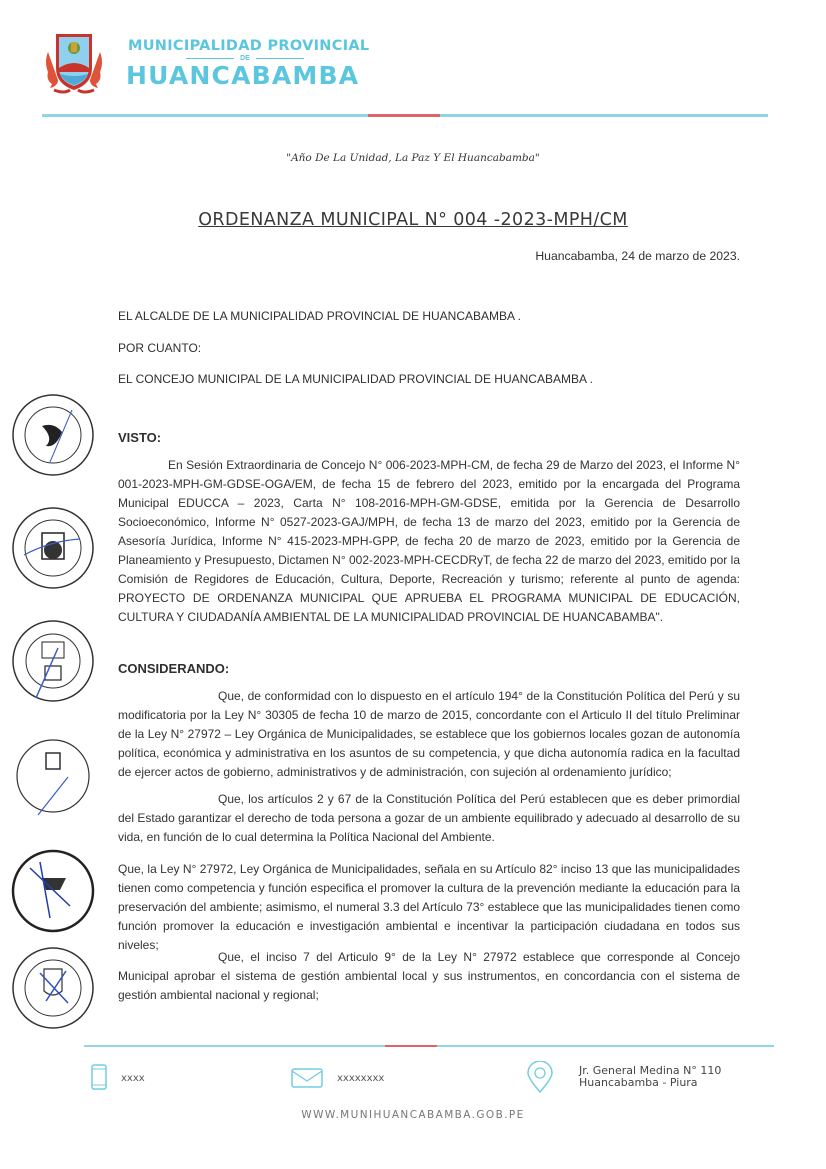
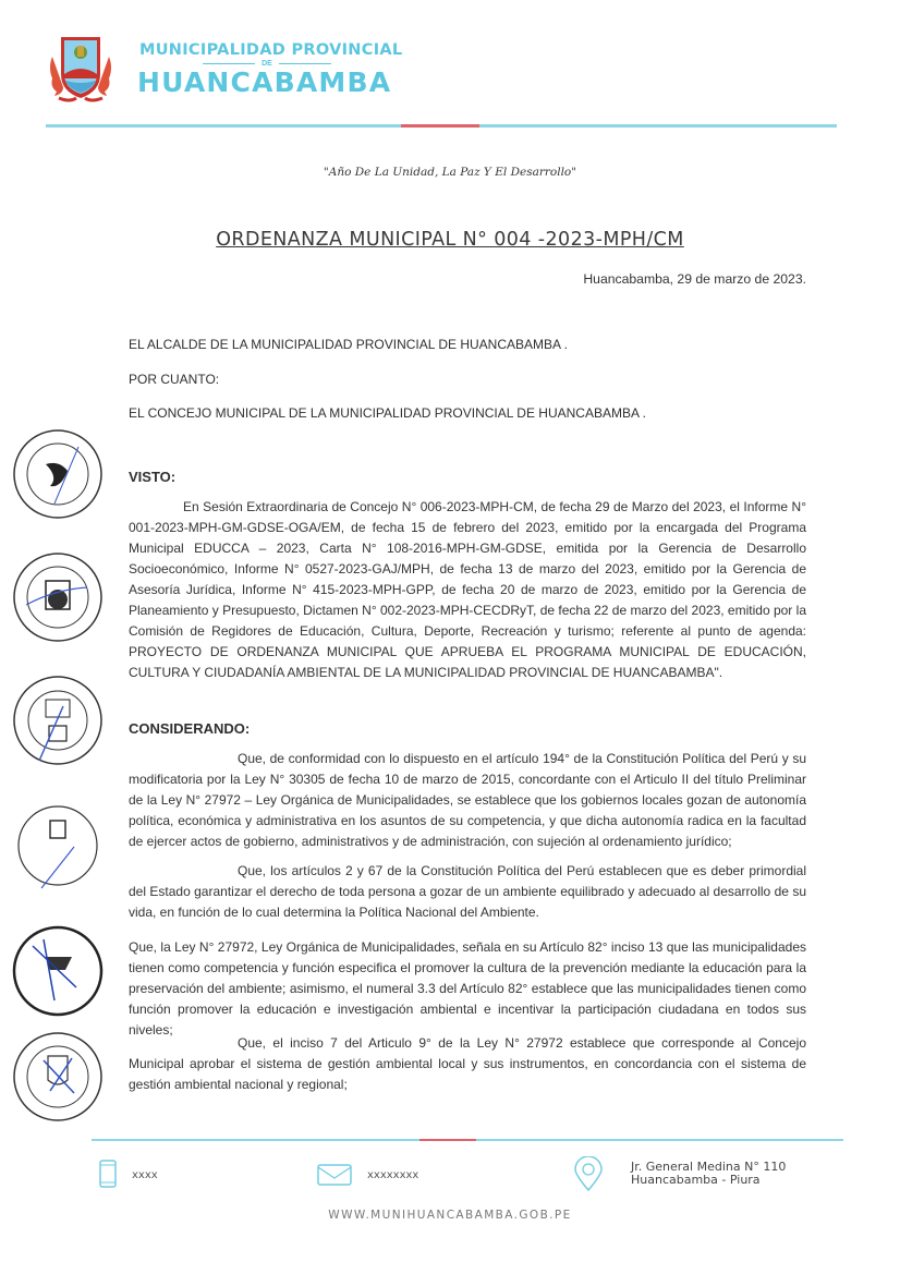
  MUNICIPALIDAD PROVINCIAL
  HUANCABAMBA
- "Año De La Unidad, La Paz Y El Huancabamba"
+ "Año De La Unidad, La Paz Y El Desarrollo"
  ORDENANZA MUNICIPAL N° 004 -2023-MPH/CM
- Huancabamba, 24 de marzo de 2023.
+ Huancabamba, 29 de marzo de 2023.
  EL ALCALDE DE LA MUNICIPALIDAD PROVINCIAL DE HUANCABAMBA .
  POR CUANTO:
  EL CONCEJO MUNICIPAL DE LA MUNICIPALIDAD PROVINCIAL DE HUANCABAMBA .
  VISTO:
  En Sesión Extraordinaria de Concejo N° 006-2023-MPH-CM, de fecha 29 de Marzo del 2023, el Informe N° 001-2023-MPH-GM-GDSE-OGA/EM, de fecha 15 de febrero del 2023, emitido por la encargada del Programa Municipal EDUCCA – 2023, Carta N° 108-2016-MPH-GM-GDSE, emitida por la Gerencia de Desarrollo Socioeconómico, Informe N° 0527-2023-GAJ/MPH, de fecha 13 de marzo del 2023, emitido por la Gerencia de Asesoría Jurídica, Informe N° 415-2023-MPH-GPP, de fecha 20 de marzo de 2023, emitido por la Gerencia de Planeamiento y Presupuesto, Dictamen N° 002-2023-MPH-CECDRyT, de fecha 22 de marzo del 2023, emitido por la Comisión de Regidores de Educación, Cultura, Deporte, Recreación y turismo; referente al punto de agenda: PROYECTO DE ORDENANZA MUNICIPAL QUE APRUEBA EL PROGRAMA MUNICIPAL DE EDUCACIÓN, CULTURA Y CIUDADANÍA AMBIENTAL DE LA MUNICIPALIDAD PROVINCIAL DE HUANCABAMBA".
  CONSIDERANDO:
  Que, de conformidad con lo dispuesto en el artículo 194° de la Constitución Política del Perú y su modificatoria por la Ley N° 30305 de fecha 10 de marzo de 2015, concordante con el Articulo II del título Preliminar de la Ley N° 27972 – Ley Orgánica de Municipalidades, se establece que los gobiernos locales gozan de autonomía política, económica y administrativa en los asuntos de su competencia, y que dicha autonomía radica en la facultad de ejercer actos de gobierno, administrativos y de administración, con sujeción al ordenamiento jurídico;
  Que, los artículos 2 y 67 de la Constitución Política del Perú establecen que es deber primordial del Estado garantizar el derecho de toda persona a gozar de un ambiente equilibrado y adecuado al desarrollo de su vida, en función de lo cual determina la Política Nacional del Ambiente.
- Que, la Ley N° 27972, Ley Orgánica de Municipalidades, señala en su Artículo 82° inciso 13 que las municipalidades tienen como competencia y función especifica el promover la cultura de la prevención mediante la educación para la preservación del ambiente; asimismo, el numeral 3.3 del Artículo 73° establece que las municipalidades tienen como función promover la educación e investigación ambiental e incentivar la participación ciudadana en todos sus niveles;
+ Que, la Ley N° 27972, Ley Orgánica de Municipalidades, señala en su Artículo 82° inciso 13 que las municipalidades tienen como competencia y función especifica el promover la cultura de la prevención mediante la educación para la preservación del ambiente; asimismo, el numeral 3.3 del Artículo 82° establece que las municipalidades tienen como función promover la educación e investigación ambiental e incentivar la participación ciudadana en todos sus niveles;
  Que, el inciso 7 del Articulo 9° de la Ley N° 27972 establece que corresponde al Concejo Municipal aprobar el sistema de gestión ambiental local y sus instrumentos, en concordancia con el sistema de gestión ambiental nacional y regional;
  xxxx
  xxxxxxxx
  Jr. General Medina N° 110
  Huancabamba - Piura
  WWW.MUNIHUANCABAMBA.GOB.PE
